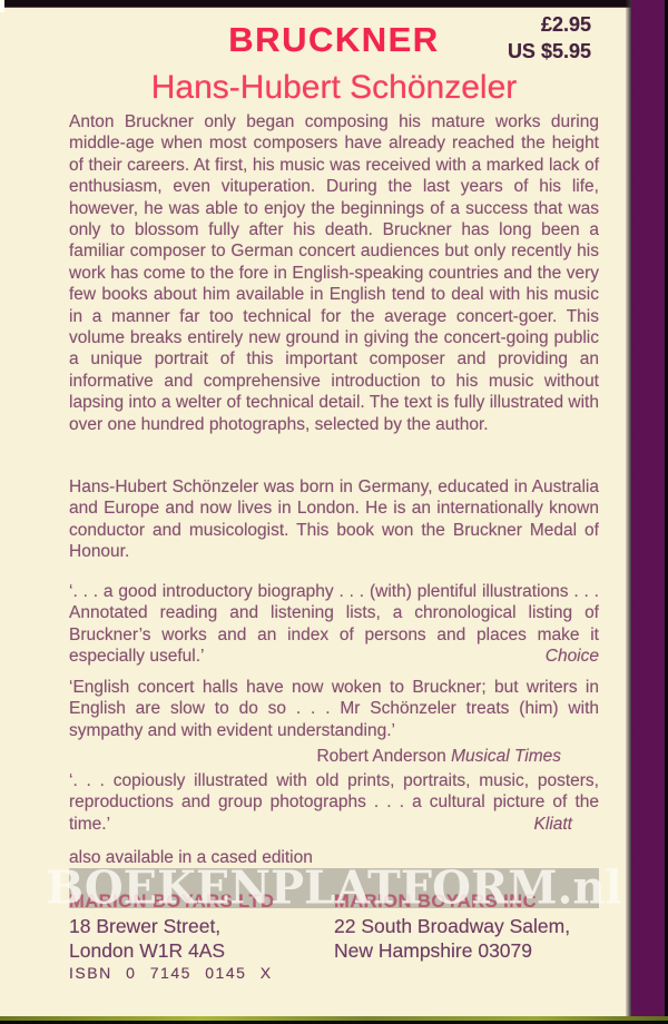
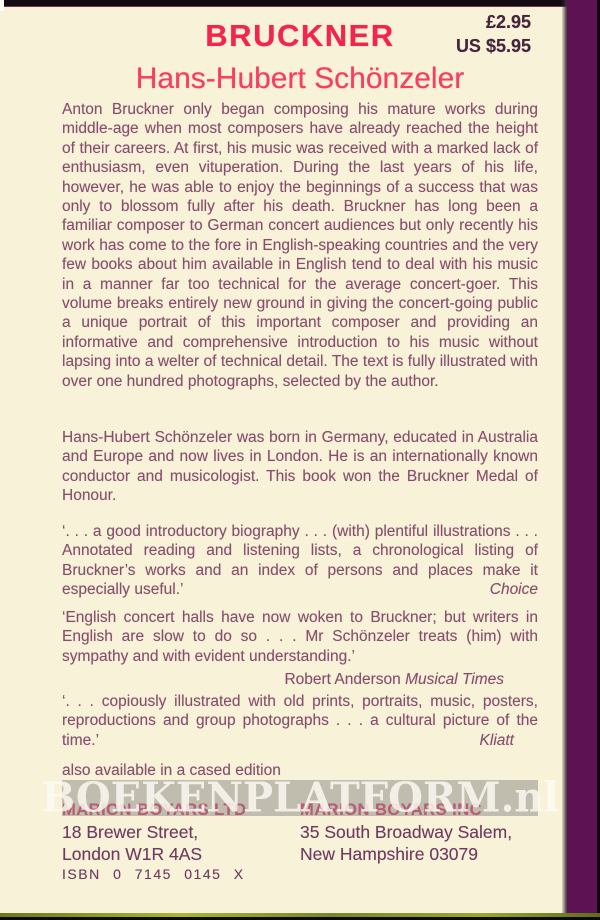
  £2.95
  US $5.95
  BRUCKNER
  Hans-Hubert Schönzeler
  Anton Bruckner only began composing his mature works during middle-age when most composers have already reached the height of their careers. At first, his music was received with a marked lack of enthusiasm, even vituperation. During the last years of his life, however, he was able to enjoy the beginnings of a success that was only to blossom fully after his death. Bruckner has long been a familiar composer to German concert audiences but only recently his work has come to the fore in English-speaking countries and the very few books about him available in English tend to deal with his music in a manner far too technical for the average concert-goer. This volume breaks entirely new ground in giving the concert-going public a unique portrait of this important composer and providing an informative and comprehensive introduction to his music without lapsing into a welter of technical detail. The text is fully illustrated with over one hundred photographs, selected by the author.
  Hans-Hubert Schönzeler was born in Germany, educated in Australia and Europe and now lives in London. He is an internationally known conductor and musicologist. This book won the Bruckner Medal of Honour.
  ‘. . . a good introductory biography . . . (with) plentiful illustrations . . . Annotated reading and listening lists, a chronological listing of Bruckner’s works and an index of persons and places make it especially useful.’
  Choice
  ‘English concert halls have now woken to Bruckner; but writers in English are slow to do so . . . Mr Schönzeler treats (him) with sympathy and with evident understanding.’
  Robert Anderson Musical Times
  ‘. . . copiously illustrated with old prints, portraits, music, posters, reproductions and group photographs . . . a cultural picture of the time.’
  Kliatt
  also available in a cased edition
  MARION BOYARS LTD
  18 Brewer Street,
  London W1R 4AS
  MARION BOYARS INC
- 22 South Broadway Salem,
+ 35 South Broadway Salem,
  New Hampshire 03079
  ISBN 0 7145 0145 X
  BOEKENPLATFORM.nl
